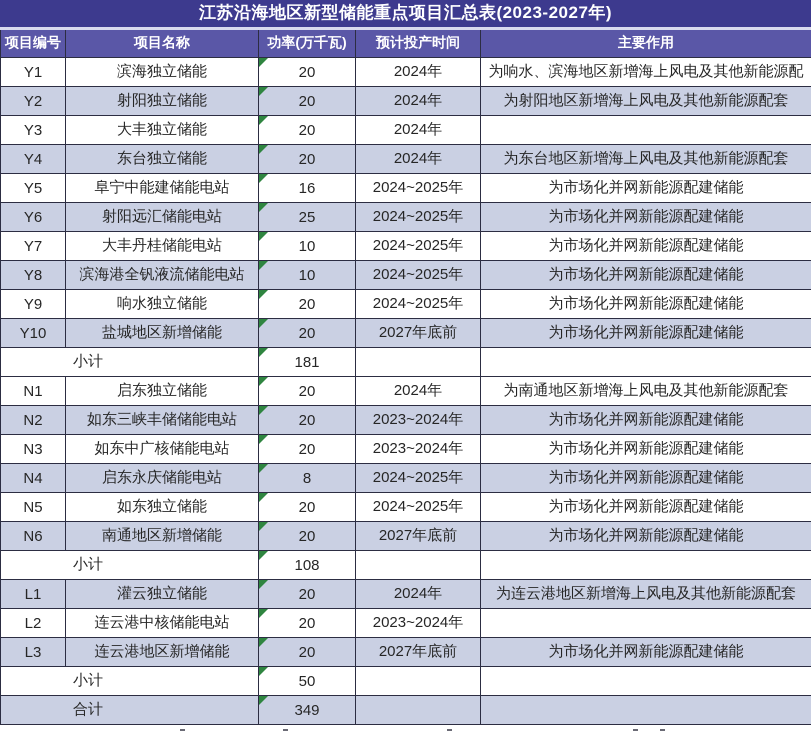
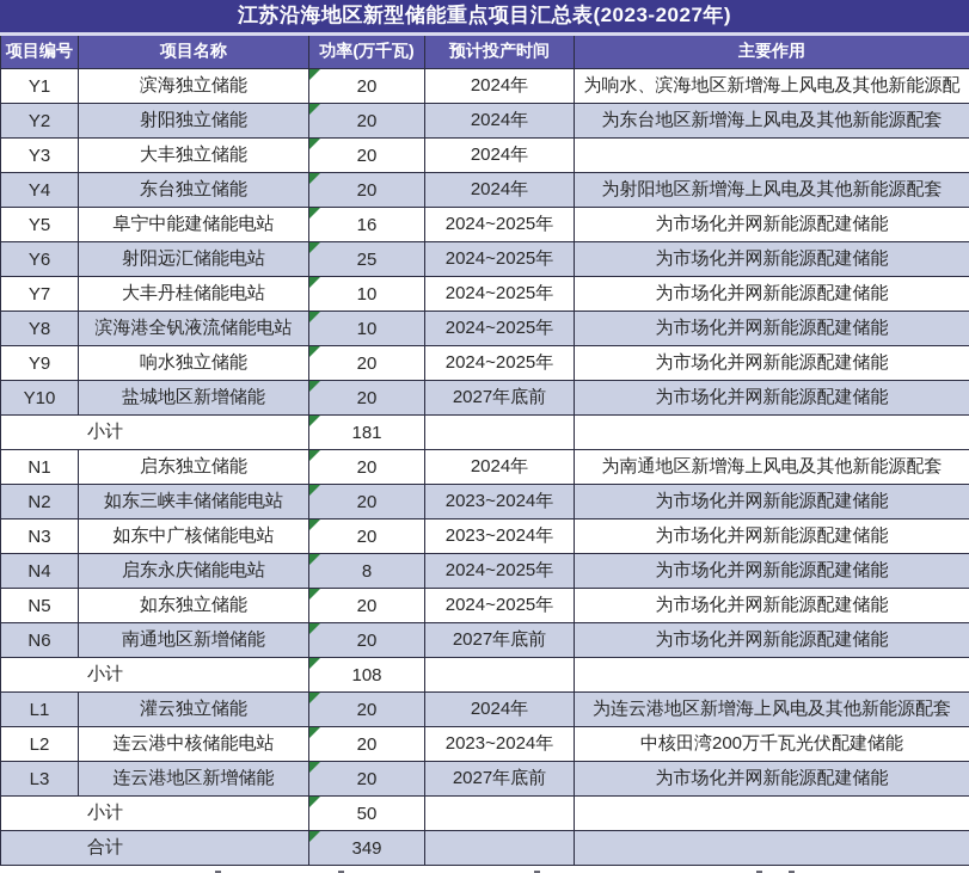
  江苏沿海地区新型储能重点项目汇总表(2023-2027年)
  项目编号
  项目名称
  功率(万千瓦)
  预计投产时间
  主要作用
  Y1
  滨海独立储能
  20
  2024年
  为响水、滨海地区新增海上风电及其他新能源配
  Y2
  射阳独立储能
  20
  2024年
- 为射阳地区新增海上风电及其他新能源配套
+ 为东台地区新增海上风电及其他新能源配套
  Y3
  大丰独立储能
  20
  2024年
  Y4
  东台独立储能
  20
  2024年
- 为东台地区新增海上风电及其他新能源配套
+ 为射阳地区新增海上风电及其他新能源配套
  Y5
  阜宁中能建储能电站
  16
  2024~2025年
  为市场化并网新能源配建储能
  Y6
  射阳远汇储能电站
  25
  2024~2025年
  为市场化并网新能源配建储能
  Y7
  大丰丹桂储能电站
  10
  2024~2025年
  为市场化并网新能源配建储能
  Y8
  滨海港全钒液流储能电站
  10
  2024~2025年
  为市场化并网新能源配建储能
  Y9
  响水独立储能
  20
  2024~2025年
  为市场化并网新能源配建储能
  Y10
  盐城地区新增储能
  20
  2027年底前
  为市场化并网新能源配建储能
  小计
  181
  N1
  启东独立储能
  20
  2024年
  为南通地区新增海上风电及其他新能源配套
  N2
  如东三峡丰储储能电站
  20
  2023~2024年
  为市场化并网新能源配建储能
  N3
  如东中广核储能电站
  20
  2023~2024年
  为市场化并网新能源配建储能
  N4
  启东永庆储能电站
  8
  2024~2025年
  为市场化并网新能源配建储能
  N5
  如东独立储能
  20
  2024~2025年
  为市场化并网新能源配建储能
  N6
  南通地区新增储能
  20
  2027年底前
  为市场化并网新能源配建储能
  小计
  108
  L1
  灌云独立储能
  20
  2024年
  为连云港地区新增海上风电及其他新能源配套
  L2
  连云港中核储能电站
  20
  2023~2024年
+ 中核田湾200万千瓦光伏配建储能
  L3
  连云港地区新增储能
  20
  2027年底前
  为市场化并网新能源配建储能
  小计
  50
  合计
  349
